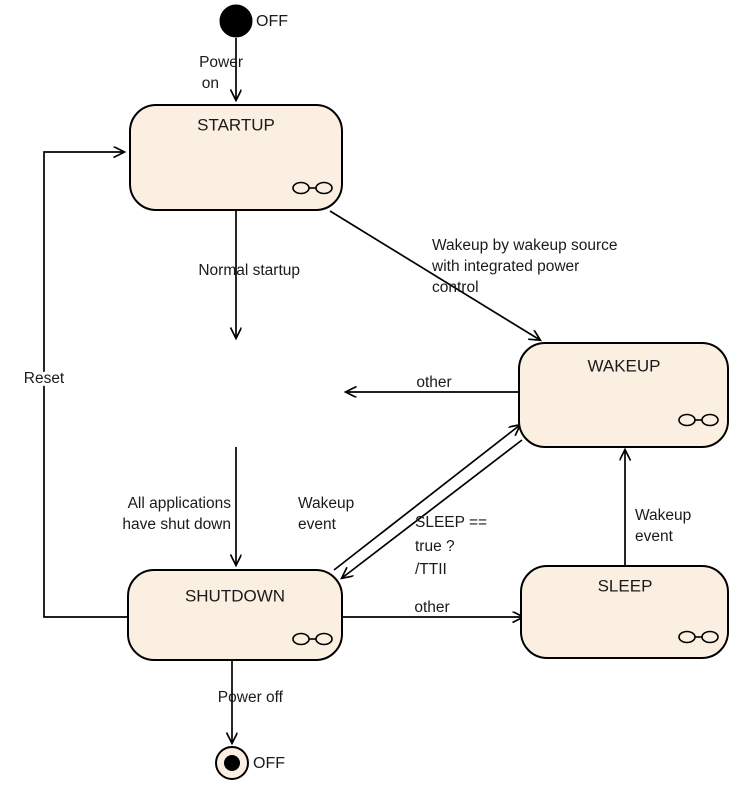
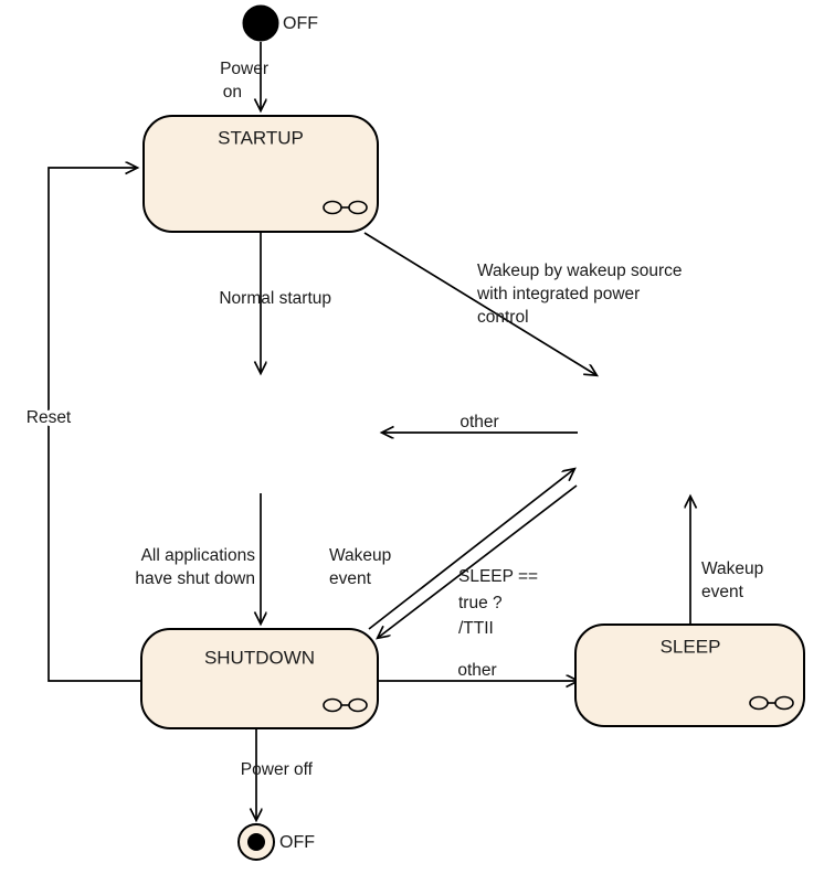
  Power
  on
  Normal startup
  Wakeup by wakeup source
  with integrated power
  control
  other
  All applications
  have shut down
  Wakeup
  event
  SLEEP ==
  true ?
  /TTII
  other
  Wakeup
  event
  Reset
  Power off
  OFF
  OFF
  STARTUP
- WAKEUP
  SHUTDOWN
  SLEEP
